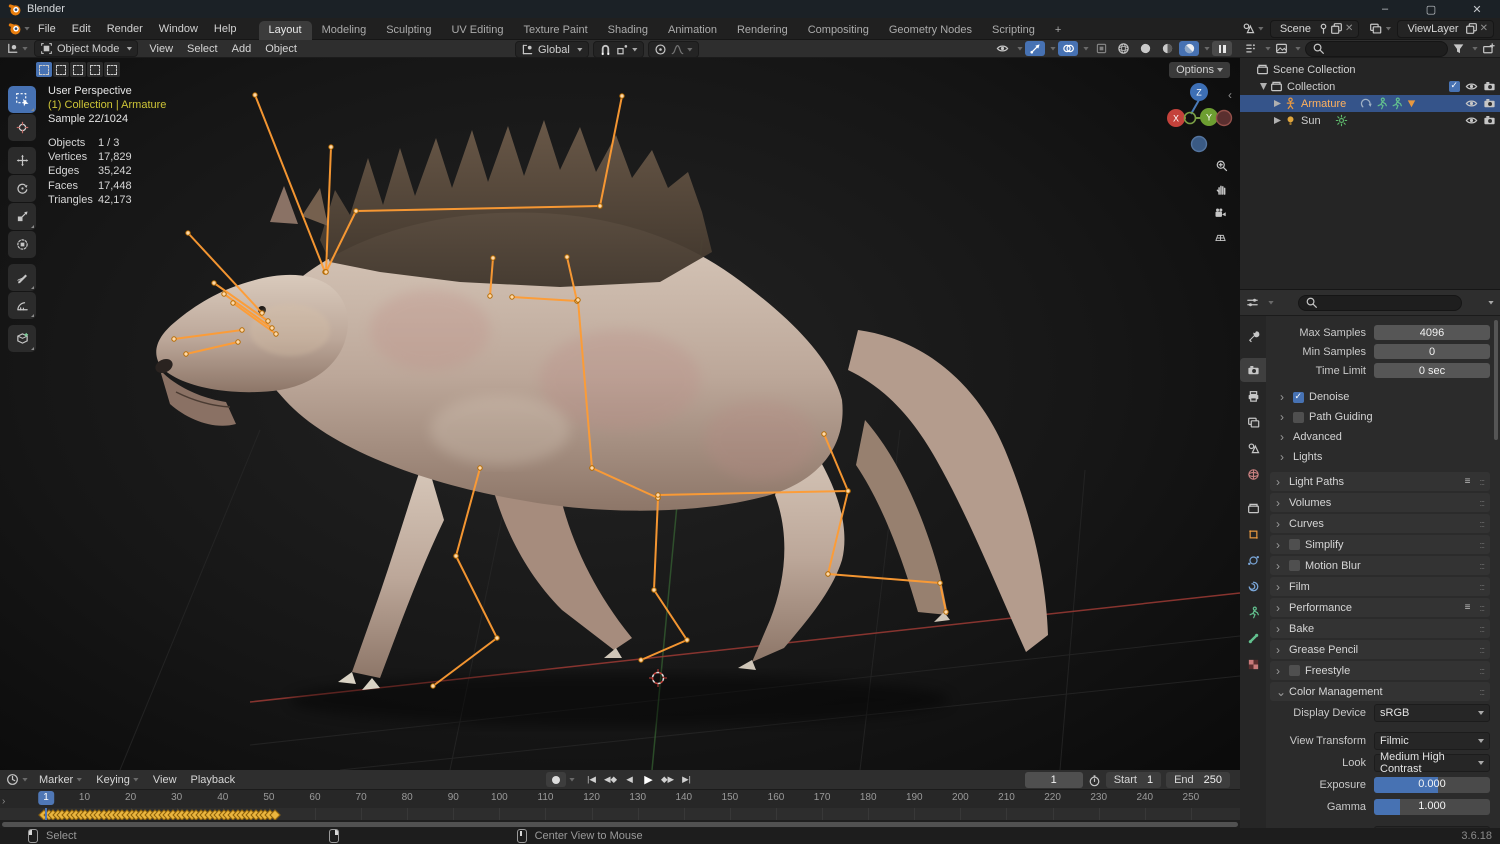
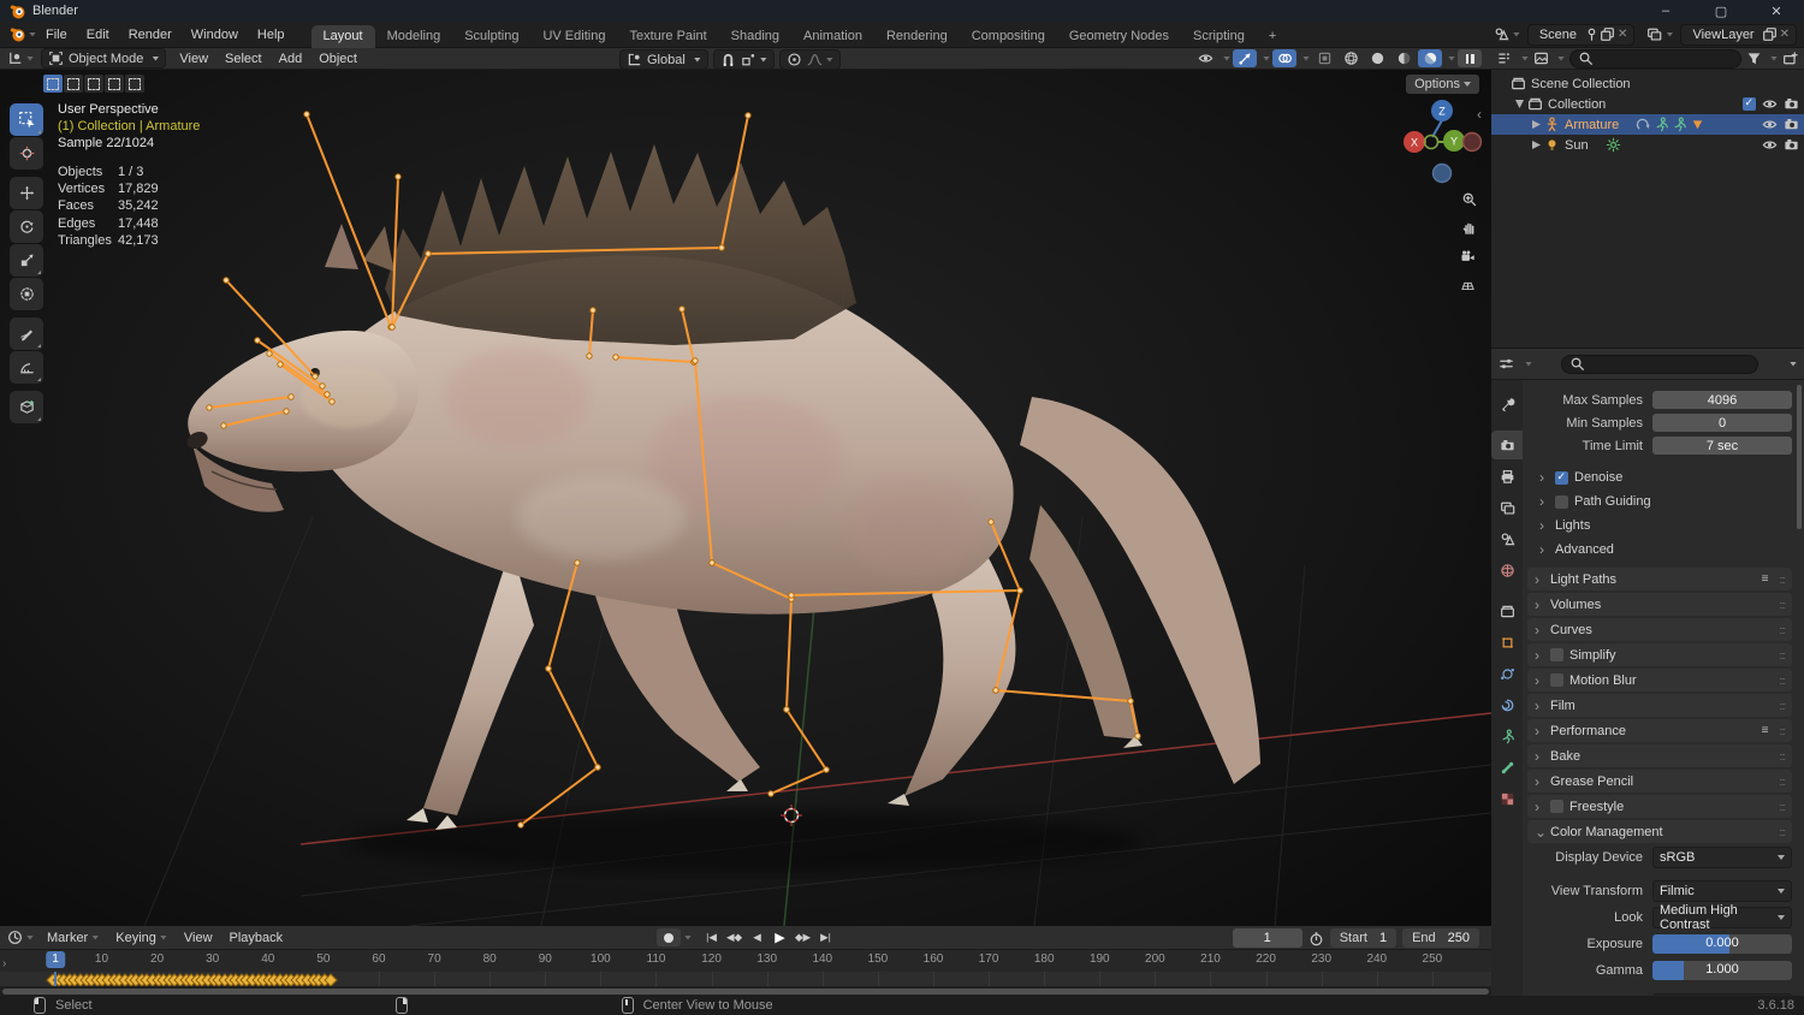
  Blender
  –
  ▢
  ✕
  File
  Edit
  Render
  Window
  Help
  Layout
  Modeling
  Sculpting
  UV Editing
  Texture Paint
  Shading
  Animation
  Rendering
  Compositing
  Geometry Nodes
  Scripting
  +
  Scene
  ✕
  ViewLayer
  ✕
  Object Mode
  View
  Select
  Add
  Object
  Global
  Options
  User Perspective
  (1) Collection | Armature
  Sample 22/1024
  Objects
  1 / 3
  Vertices
  17,829
- Edges
+ Faces
  35,242
- Faces
+ Edges
  17,448
  Triangles
  42,173
  Z
  X
  Y
  ‹
  Scene Collection
  Collection
  Armature
  Sun
  Max Samples
  4096
  Min Samples
  0
  Time Limit
- 0 sec
+ 7 sec
  ›
  Denoise
  ›
  Path Guiding
  ›
- Advanced
+ Lights
  ›
- Lights
+ Advanced
  ›
  Light Paths
  ≡
  :::
  ›
  Volumes
  :::
  ›
  Curves
  :::
  ›
  Simplify
  :::
  ›
  Motion Blur
  :::
  ›
  Film
  :::
  ›
  Performance
  ≡
  :::
  ›
  Bake
  :::
  ›
  Grease Pencil
  :::
  ›
  Freestyle
  :::
  ⌄
  Color Management
  :::
  Display Device
  sRGB
  View Transform
  Filmic
  Look
  Medium High Contrast
  Exposure
  0.000
  Gamma
  1.000
  Marker
  Keying
  View
  Playback
  |◀
  ◀◆
  ◀
  ▶
  ◆▶
  ▶|
  1
  Start
  1
  End
  250
  10
  20
  30
  40
  50
  60
  70
  80
  90
  100
  110
  120
  130
  140
  150
  160
  170
  180
  190
  200
  210
  220
  230
  240
  250
  1
  ›
  Select
  Center View to Mouse
  3.6.18
